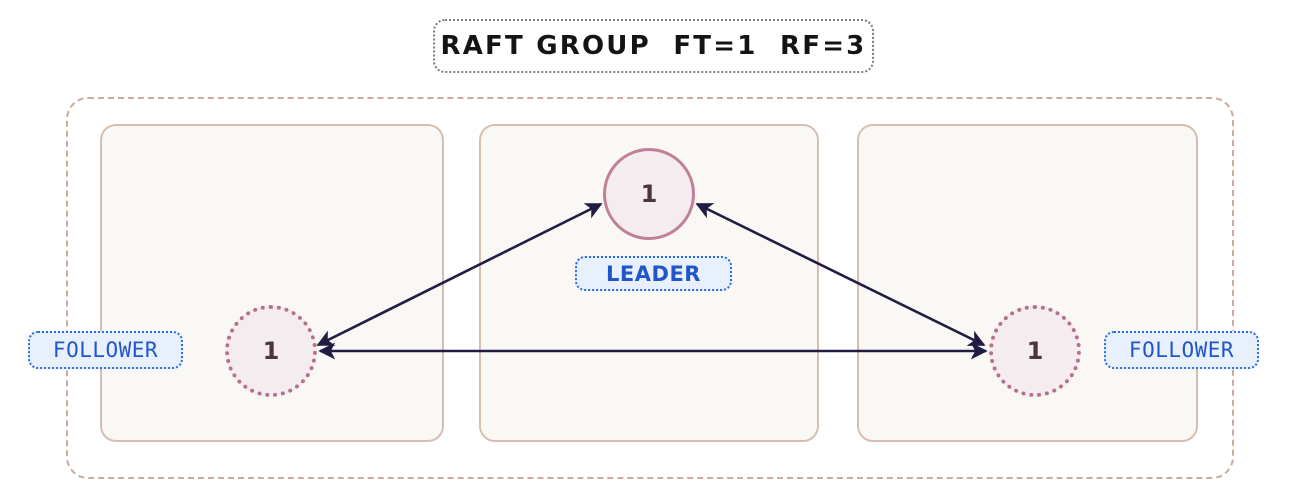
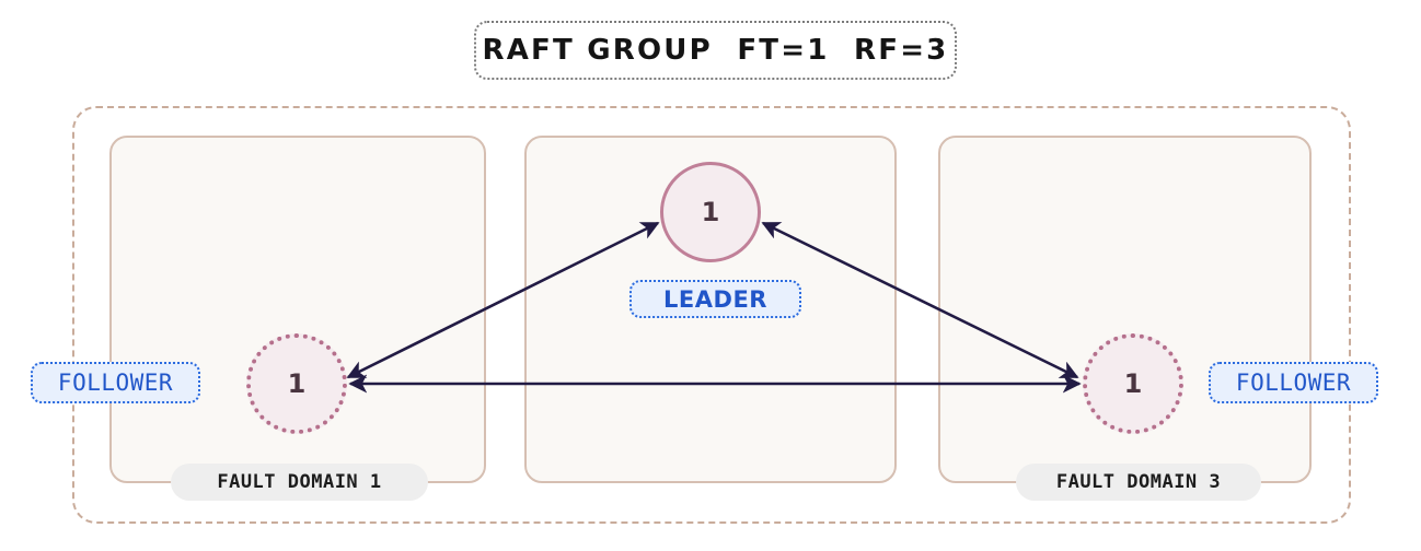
  RAFT GROUP FT=1 RF=3
  1
  1
  1
  LEADER
  FOLLOWER
  FOLLOWER
+ FAULT DOMAIN 1
+ FAULT DOMAIN 3
